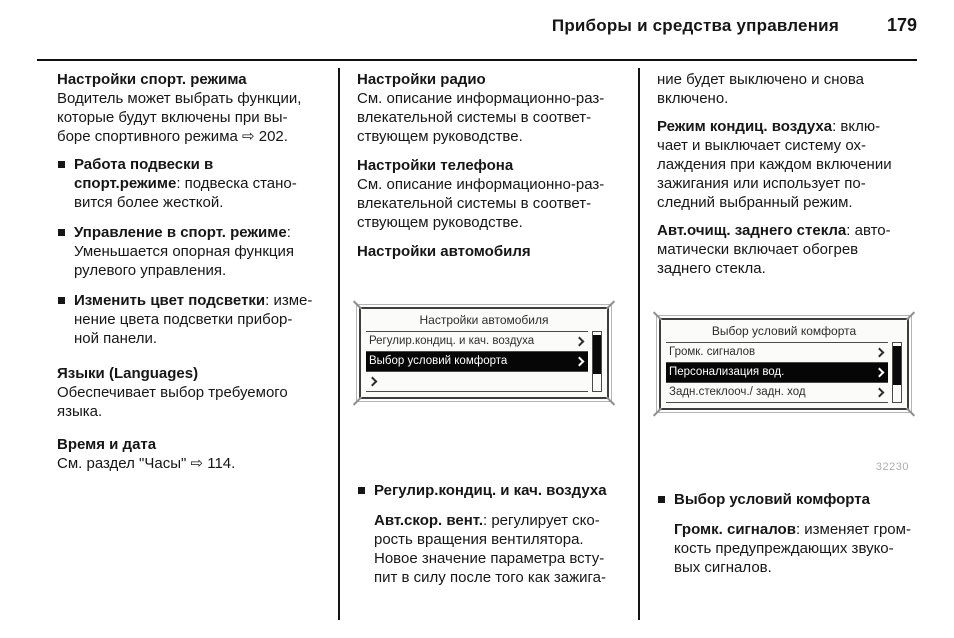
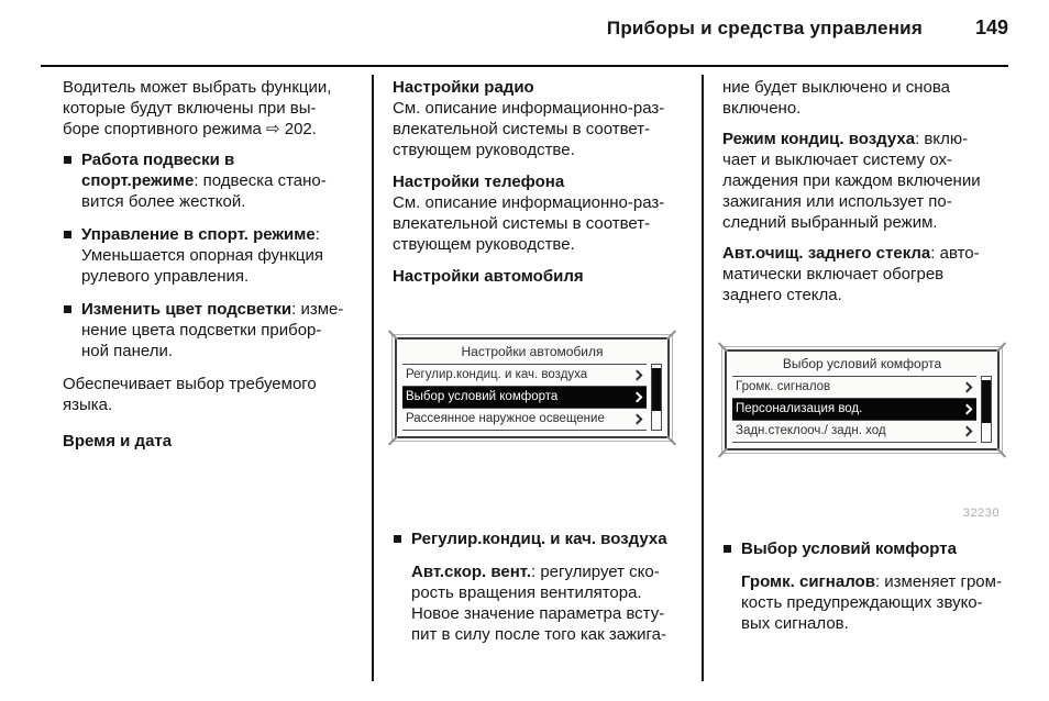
  Приборы и средства управления
- 179
+ 149
- Настройки спорт. режима
  Водитель может выбрать функции,
  которые будут включены при вы-
  боре спортивного режима ⇨ 202.
  Работа подвески в
  спорт.режиме: подвеска стано-
  вится более жесткой.
  Управление в спорт. режиме:
  Уменьшается опорная функция
  рулевого управления.
  Изменить цвет подсветки: изме-
  нение цвета подсветки прибор-
  ной панели.
- Языки (Languages)
  Обеспечивает выбор требуемого
  языка.
  Время и дата
- См. раздел "Часы" ⇨ 114.
  Настройки радио
  См. описание информационно-раз-
  влекательной системы в соответ-
  ствующем руководстве.
  Настройки телефона
  См. описание информационно-раз-
  влекательной системы в соответ-
  ствующем руководстве.
  Настройки автомобиля
  Настройки автомобиля
  Регулир.кондиц. и кач. воздуха
  Выбор условий комфорта
+ Рассеянное наружное освещение
  Регулир.кондиц. и кач. воздуха
  Авт.скор. вент.: регулирует ско-
  рость вращения вентилятора.
  Новое значение параметра всту-
  пит в силу после того как зажига-
  ние будет выключено и снова
  включено.
  Режим кондиц. воздуха: вклю-
  чает и выключает систему ох-
  лаждения при каждом включении
  зажигания или использует по-
  следний выбранный режим.
  Авт.очищ. заднего стекла: авто-
  матически включает обогрев
  заднего стекла.
  Выбор условий комфорта
  Громк. сигналов
  Персонализация вод.
  Задн.стеклооч./ задн. ход
  32230
  Выбор условий комфорта
  Громк. сигналов: изменяет гром-
  кость предупреждающих звуко-
  вых сигналов.
